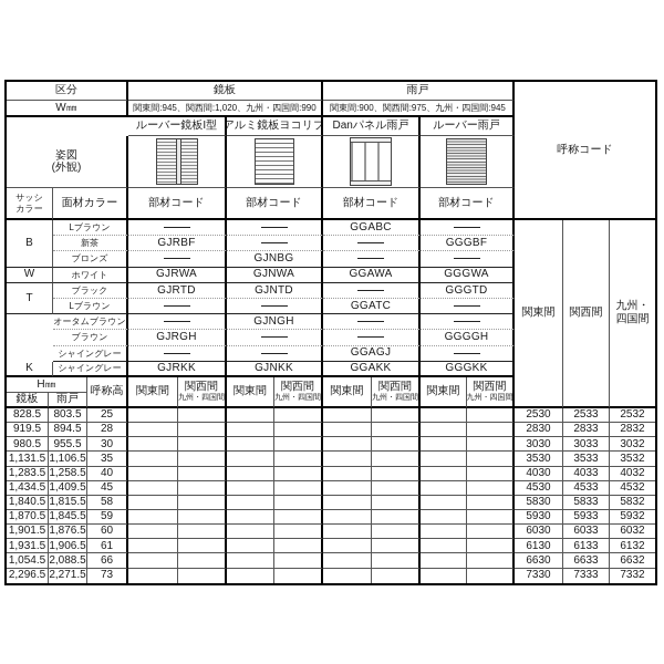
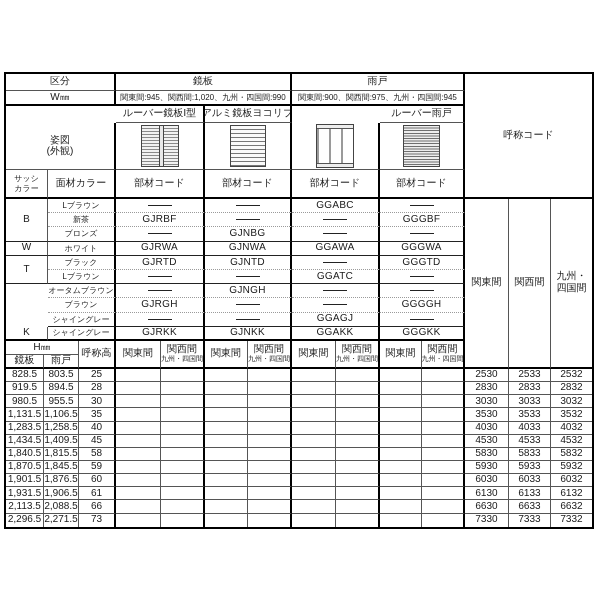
  区分
  鏡板
  雨戸
  呼称コード
  W㎜
  関東間:945、関西間:1,020、九州・四国間:990
  関東間:900、関西間:975、九州・四国間:945
  ルーバー鏡板I型
  アルミ鏡板ヨコリブ
- Danパネル雨戸
  ルーバー雨戸
  姿図
  (外観)
  サッシ
  カラー
  面材カラー
  部材コード
  部材コード
  部材コード
  部材コード
  関東間
  関西間
  九州・四国間
  H㎜
  鏡板
  雨戸
  呼称高
  B
  Lブラウン
  GGABC
  新茶
  GJRBF
  GGGBF
  ブロンズ
  GJNBG
  W
  ホワイト
  GJRWA
  GJNWA
  GGAWA
  GGGWA
  T
  ブラック
  GJRTD
  GJNTD
  GGGTD
  Lブラウン
  GGATC
  オータムブラウン
  GJNGH
  ブラウン
  GJRGH
  GGGGH
  シャイングレー
  GGAGJ
  K
  シャイングレー
  GJRKK
  GJNKK
  GGAKK
  GGGKK
  関東間
  関西間
  関東間
  関西間
  関東間
  関西間
  関東間
  関西間
  828.5
  803.5
  25
  2530
  2533
  2532
  919.5
  894.5
  28
  2830
  2833
  2832
  980.5
  955.5
  30
  3030
  3033
  3032
  1,131.5
  1,106.5
  35
  3530
  3533
  3532
  1,283.5
  1,258.5
  40
  4030
  4033
  4032
  1,434.5
  1,409.5
  45
  4530
  4533
  4532
  1,840.5
  1,815.5
  58
  5830
  5833
  5832
  1,870.5
  1,845.5
  59
  5930
  5933
  5932
  1,901.5
  1,876.5
  60
  6030
  6033
  6032
  1,931.5
  1,906.5
  61
  6130
  6133
  6132
- 1,054.5
+ 2,113.5
  2,088.5
  66
  6630
  6633
  6632
  2,296.5
  2,271.5
  73
  7330
  7333
  7332
